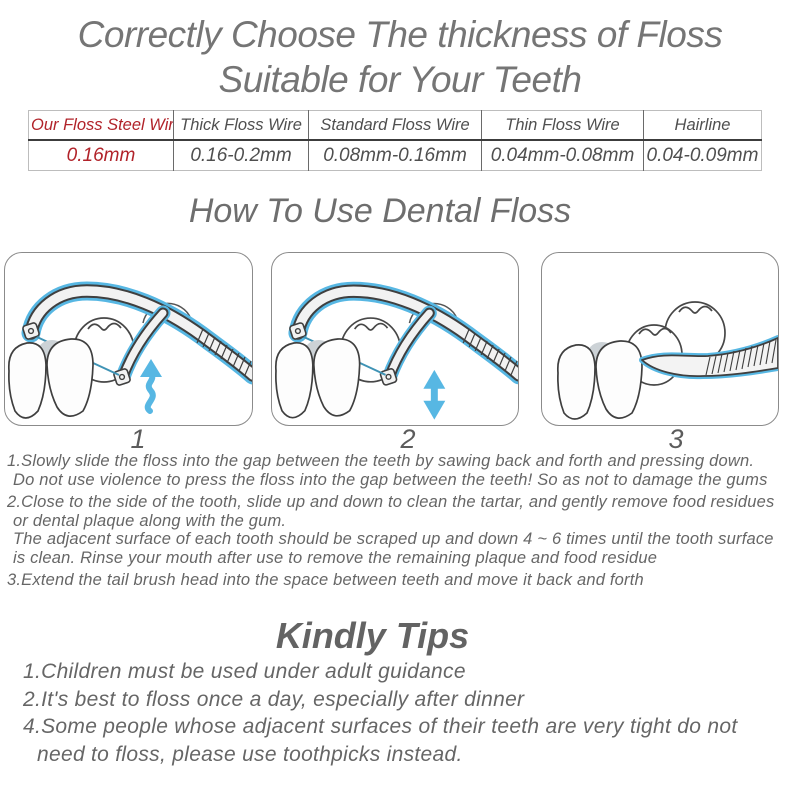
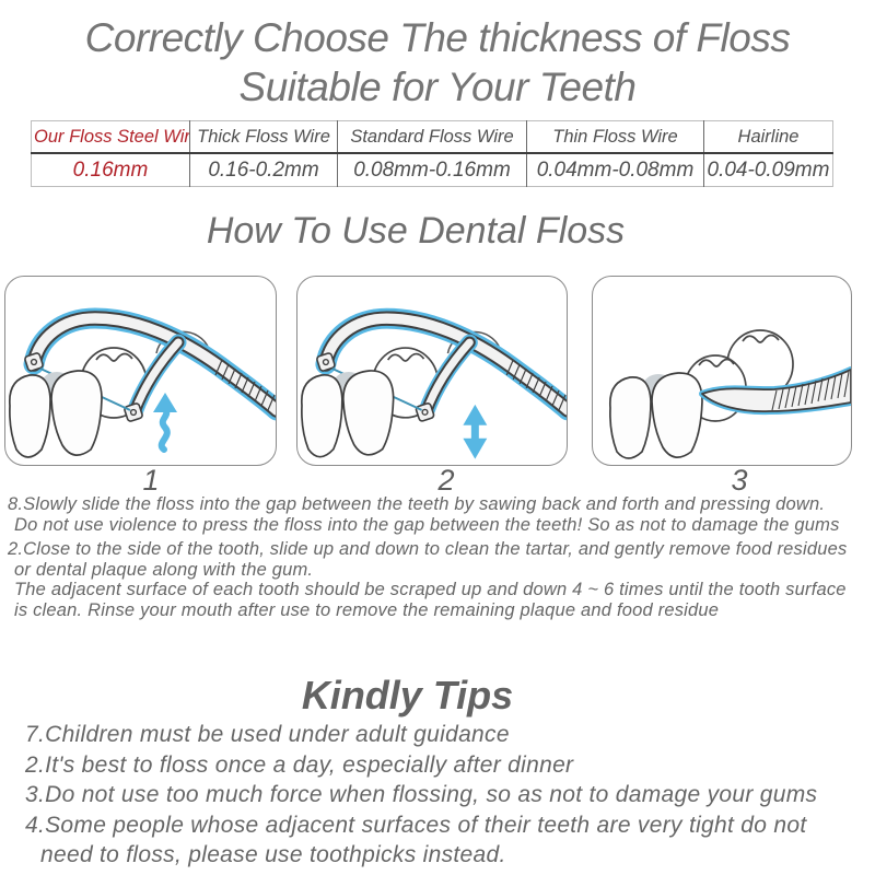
  Correctly Choose The thickness of Floss
  Suitable for Your Teeth
  Our Floss Steel Wir	Thick Floss Wire	Standard Floss Wire	Thin Floss Wire	Hairline
  0.16mm	0.16-0.2mm	0.08mm-0.16mm	0.04mm-0.08mm	0.04-0.09mm
  How To Use Dental Floss
  1
  2
  3
- 1.Slowly slide the floss into the gap between the teeth by sawing back and forth and pressing down.
+ 8.Slowly slide the floss into the gap between the teeth by sawing back and forth and pressing down.
  Do not use violence to press the floss into the gap between the teeth! So as not to damage the gums
  2.Close to the side of the tooth, slide up and down to clean the tartar, and gently remove food residues
  or dental plaque along with the gum.
  The adjacent surface of each tooth should be scraped up and down 4 ~ 6 times until the tooth surface
  is clean. Rinse your mouth after use to remove the remaining plaque and food residue
- 3.Extend the tail brush head into the space between teeth and move it back and forth
  Kindly Tips
- 1.Children must be used under adult guidance
+ 7.Children must be used under adult guidance
  2.It's best to floss once a day, especially after dinner
+ 3.Do not use too much force when flossing, so as not to damage your gums
  4.Some people whose adjacent surfaces of their teeth are very tight do not
  need to floss, please use toothpicks instead.
